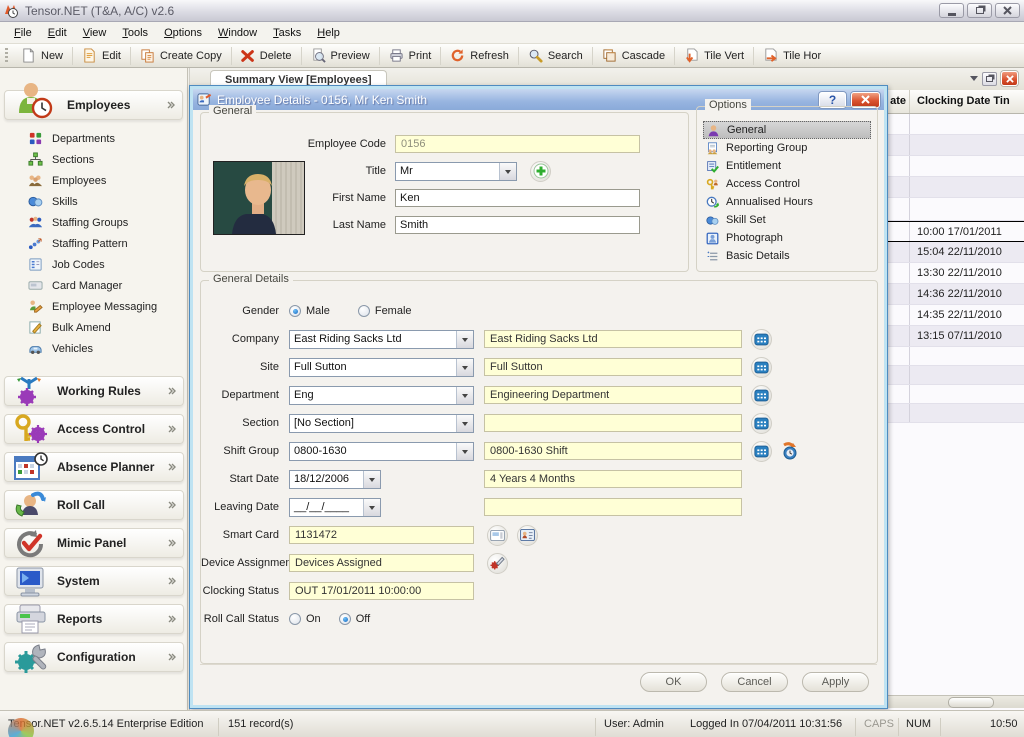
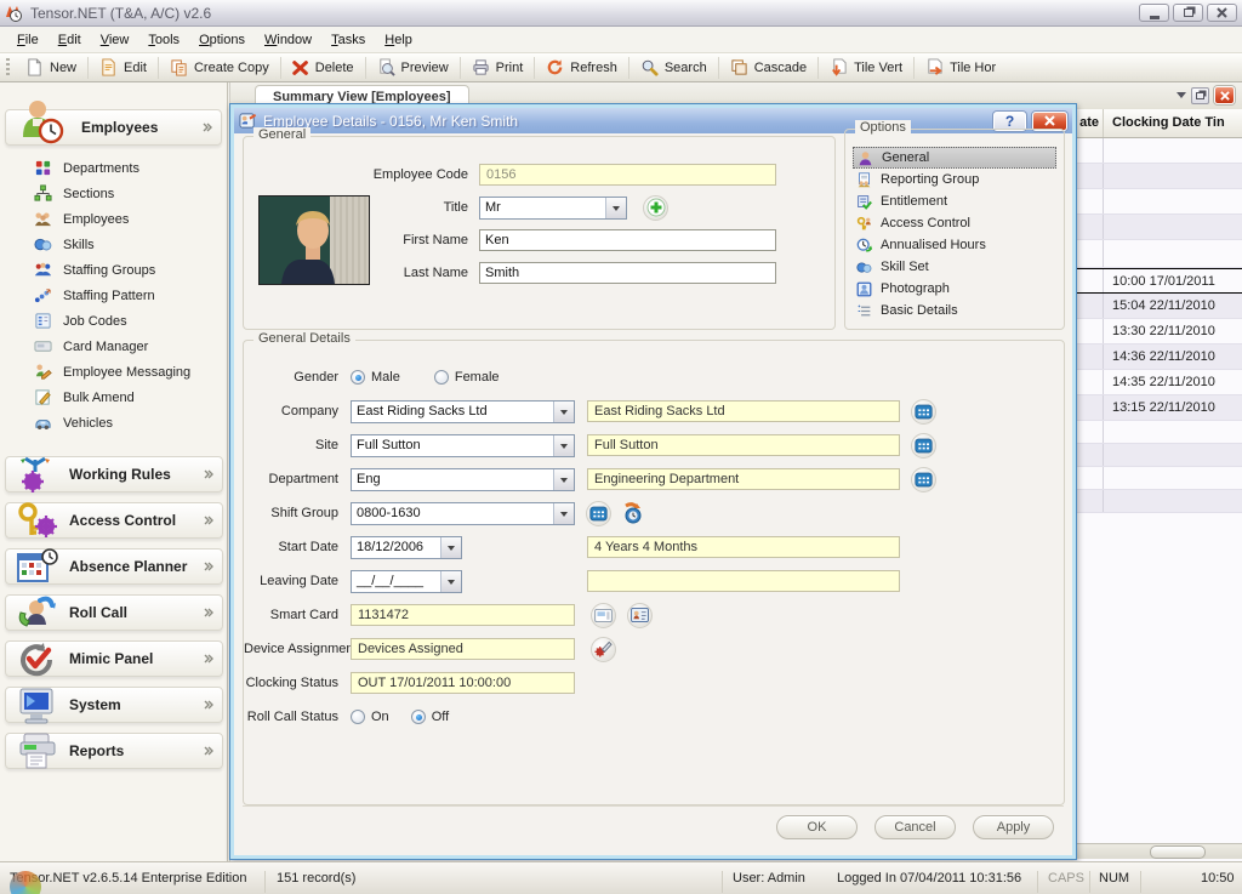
  Tensor.NET (T&A, A/C) v2.6
  File
  Edit
  View
  Tools
  Options
  Window
  Tasks
  Help
  New
  Edit
  Create Copy
  Delete
  Preview
  Print
  Refresh
  Search
  Cascade
  Tile Vert
  Tile Hor
  Employees
  Departments
  Sections
  Employees
  Skills
  Staffing Groups
  Staffing Pattern
  Job Codes
  Card Manager
  Employee Messaging
  Bulk Amend
  Vehicles
  Working Rules
  Access Control
  Absence Planner
  Roll Call
  Mimic Panel
  System
  Reports
- Configuration
  Summary View [Employees]
  ate
  Clocking Date Tin
  10:00 17/01/2011
  15:04 22/11/2010
  13:30 22/11/2010
  14:36 22/11/2010
  14:35 22/11/2010
- 13:15 07/11/2010
+ 13:15 22/11/2010
  Employee Details - 0156, Mr Ken Smith
  ?
  General
  Employee Code
  0156
  Title
  Mr
  First Name
  Ken
  Last Name
  Smith
  Options
  General
  Reporting Group
  Entitlement
  Access Control
  Annualised Hours
  Skill Set
  Photograph
  Basic Details
  General Details
  Gender
  Male
  Female
  Company
  East Riding Sacks Ltd
  East Riding Sacks Ltd
  Site
  Full Sutton
  Full Sutton
  Department
  Eng
  Engineering Department
- Section
- [No Section]
  Shift Group
  0800-1630
- 0800-1630 Shift
  Start Date
  18/12/2006
  4 Years 4 Months
  Leaving Date
  __/__/____
  Smart Card
  1131472
  Device Assignme
  Devices Assigned
  Clocking Status
  OUT 17/01/2011 10:00:00
  Roll Call Status
  On
  Off
  OK
  Cancel
  Apply
  Tensor.NET v2.6.5.14 Enterprise Edition
  151 record(s)
  User: Admin
  Logged In 07/04/2011 10:31:56
  CAPS
  NUM
  10:50
